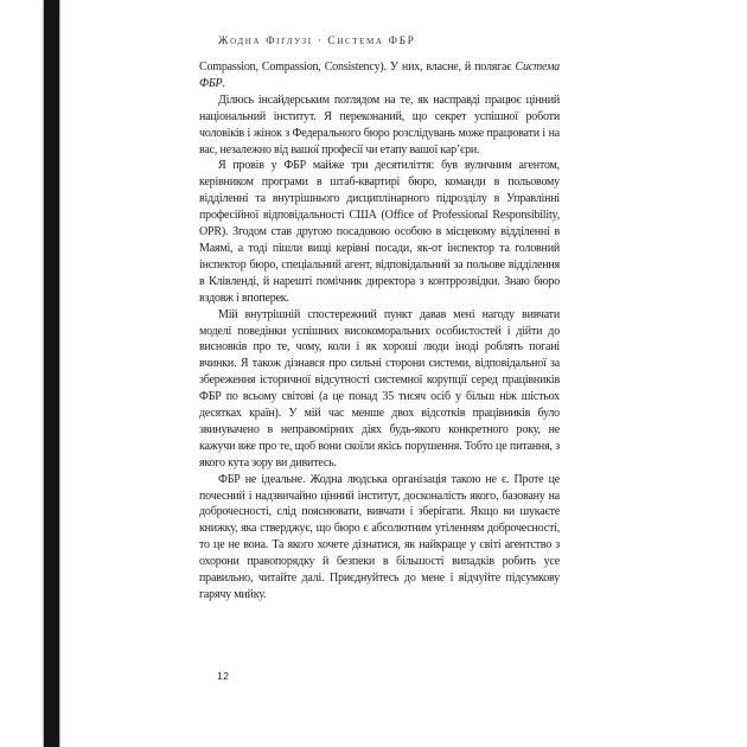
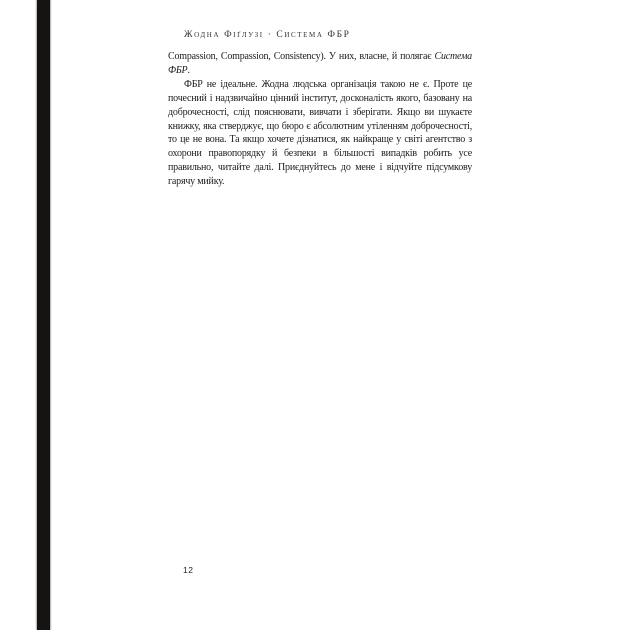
  Жодна Фіґлузі · Система ФБР
  Compassion, Compassion, Consistency). У них, власне, й полягає Система ФБР.
- Ділюсь інсайдерським поглядом на те, як насправді працює цінний національний інститут. Я переконаний, що секрет успішної роботи чоловіків і жінок з Федерального бюро розслідувань може працювати і на вас, незалежно від вашої професії чи етапу вашої кар’єри.
- Я провів у ФБР майже три десятиліття: був вуличним агентом, керівником програми в штаб-квартирі бюро, команди в польовому відділенні та внутрішнього дисциплінарного підрозділу в Управлінні професійної відповідальності США (Office of Professional Responsibility, OPR). Згодом став другою посадовою особою в місцевому відділенні в Маямі, а тоді пішли вищі керівні посади, як-от інспектор та головний інспектор бюро, спеціальний агент, відповідальний за польове відділення в Клівленді, й нарешті помічник директора з контррозвідки. Знаю бюро вздовж і впоперек.
- Мій внутрішній спостережний пункт давав мені нагоду вивчати моделі поведінки успішних високоморальних особистостей і дійти до висновків про те, чому, коли і як хороші люди іноді роблять погані вчинки. Я також дізнався про сильні сторони системи, відповідальної за збереження історичної відсутності системної корупції серед працівників ФБР по всьому світові (а це понад 35 тисяч осіб у більш ніж шістьох десятках країн). У мій час менше двох відсотків працівників було звинувачено в неправомірних діях будь-якого конкретного року, не кажучи вже про те, щоб вони скоїли якісь порушення. Тобто це питання, з якого кута зору ви дивитесь.
- ФБР не ідеальне. Жодна людська організація такою не є. Проте це почесний і надзвичайно цінний інститут, досконалість якого, базовану на доброчесності, слід пояснювати, вивчати і зберігати. Якщо ви шукаєте книжку, яка стверджує, що бюро є абсолютним утіленням доброчесності, то це не вона. Та якого хочете дізнатися, як найкраще у світі агентство з охорони правопорядку й безпеки в більшості випадків робить усе правильно, читайте далі. Приєднуйтесь до мене і відчуйте підсумкову гарячу мийку.
+ ФБР не ідеальне. Жодна людська організація такою не є. Проте це почесний і надзвичайно цінний інститут, досконалість якого, базовану на доброчесності, слід пояснювати, вивчати і зберігати. Якщо ви шукаєте книжку, яка стверджує, що бюро є абсолютним утіленням доброчесності, то це не вона. Та якщо хочете дізнатися, як найкраще у світі агентство з охорони правопорядку й безпеки в більшості випадків робить усе правильно, читайте далі. Приєднуйтесь до мене і відчуйте підсумкову гарячу мийку.
  12
